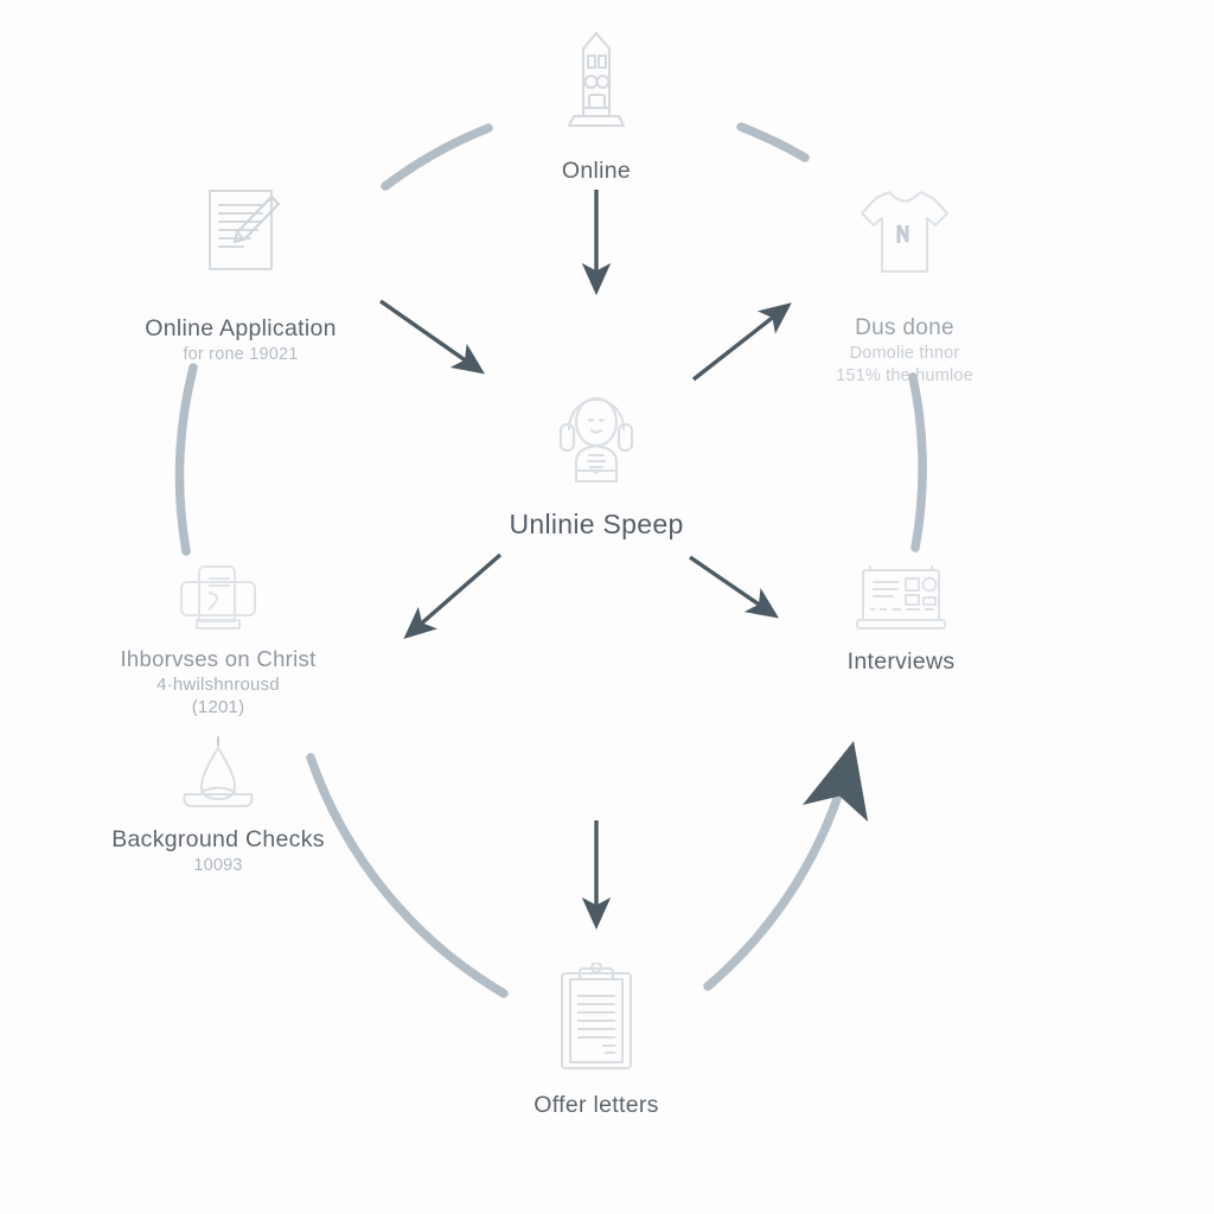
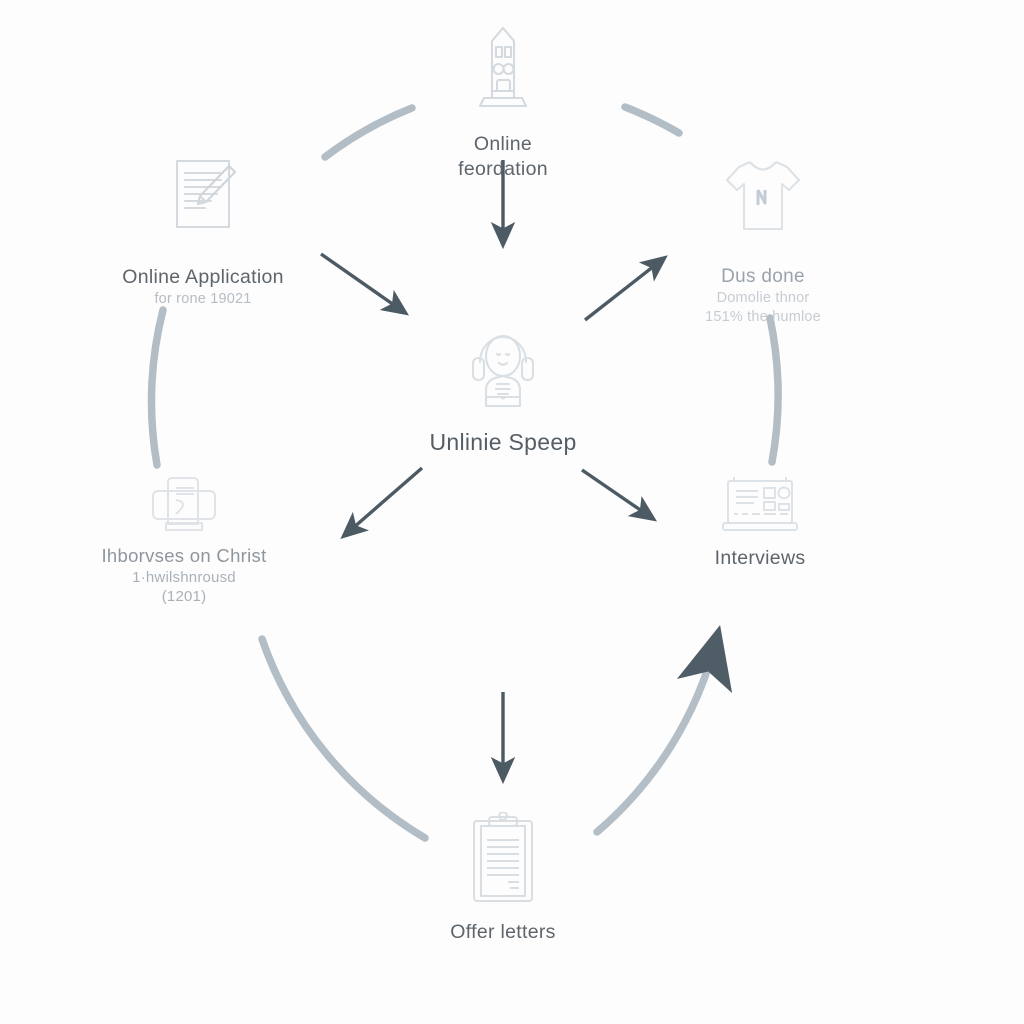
  Online
+ feordation
  Online Application
  for rone 19021
  Dus done
  Domolie thnor
  151% the humloe
  Unlinie Speep
  Ihborvses on Christ
- 4·hwilshnrousd
+ 1·hwilshnrousd
  (1201)
  Interviews
- Background Checks
- 10093
  Offer letters
